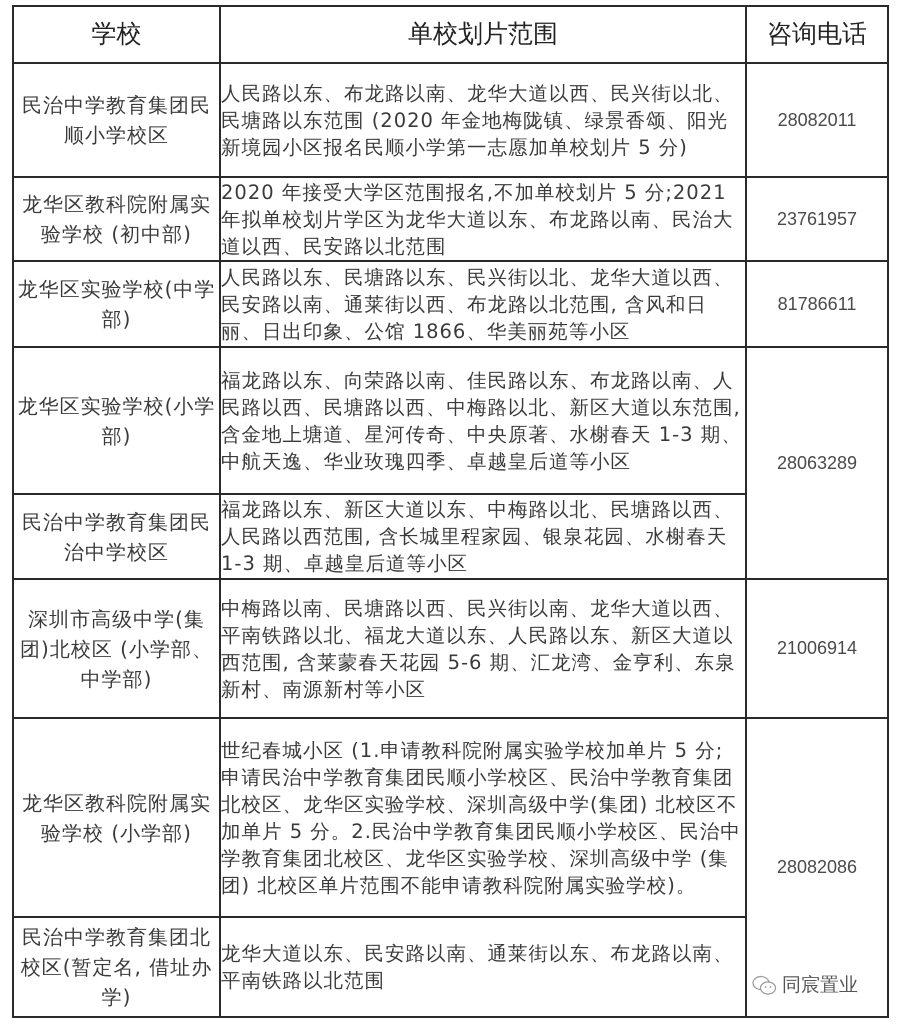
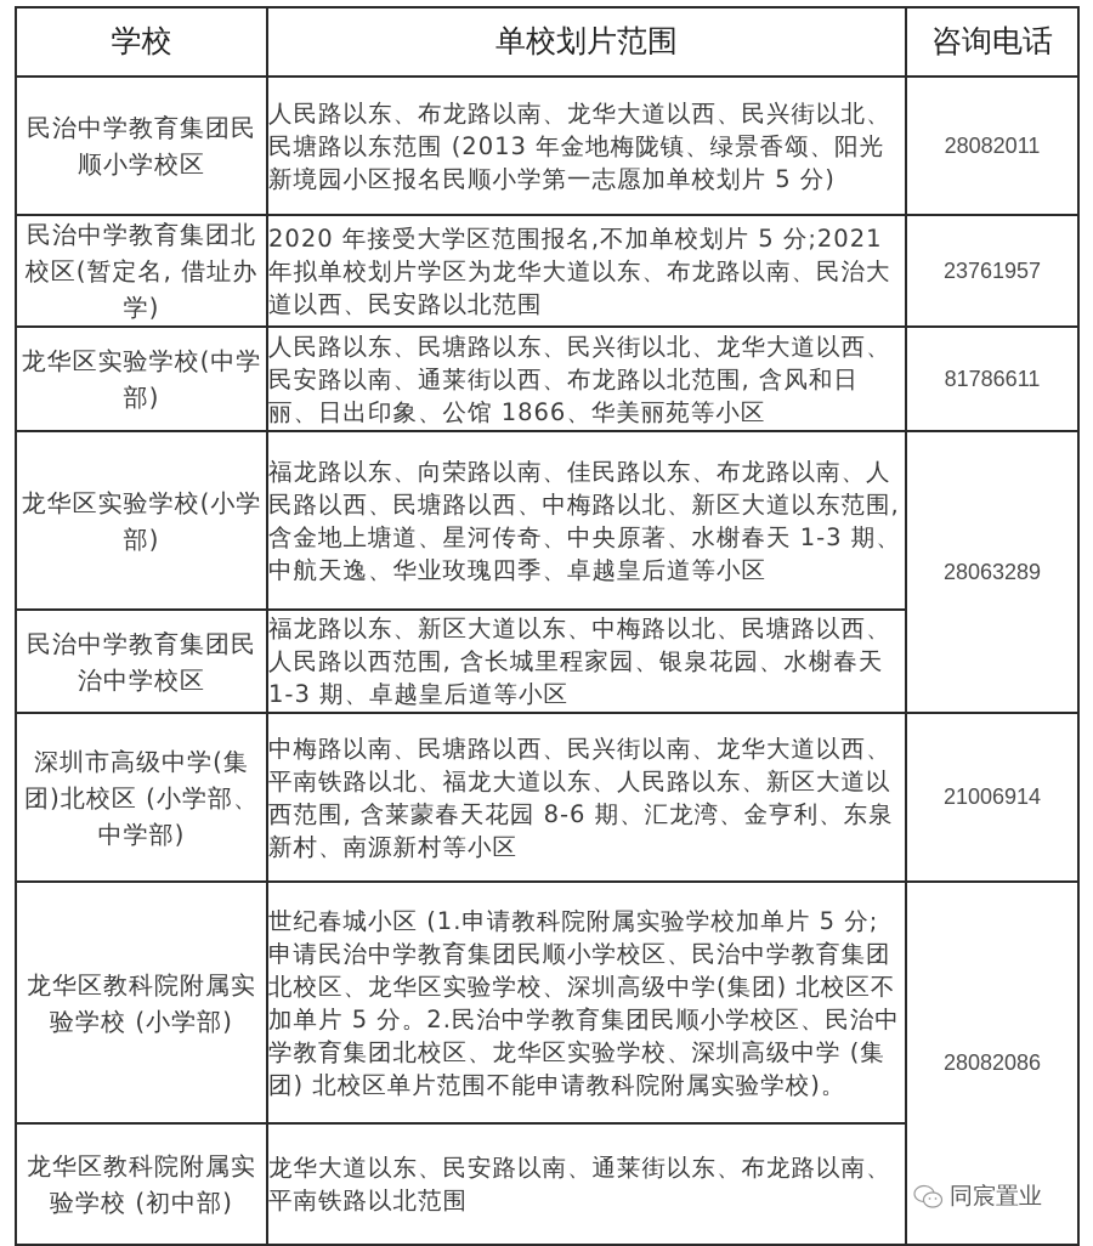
  学校	单校划片范围	咨询电话
- 民治中学教育集团民顺小学校区	人民路以东、布龙路以南、龙华大道以西、民兴街以北、民塘路以东范围 (2020 年金地梅陇镇、绿景香颂、阳光新境园小区报名民顺小学第一志愿加单校划片 5 分)	28082011
+ 民治中学教育集团民顺小学校区	人民路以东、布龙路以南、龙华大道以西、民兴街以北、民塘路以东范围 (2013 年金地梅陇镇、绿景香颂、阳光新境园小区报名民顺小学第一志愿加单校划片 5 分)	28082011
- 龙华区教科院附属实验学校 (初中部)	2020 年接受大学区范围报名,不加单校划片 5 分;2021 年拟单校划片学区为龙华大道以东、布龙路以南、民治大道以西、民安路以北范围	23761957
+ 民治中学教育集团北校区(暂定名, 借址办学)	2020 年接受大学区范围报名,不加单校划片 5 分;2021 年拟单校划片学区为龙华大道以东、布龙路以南、民治大道以西、民安路以北范围	23761957
  龙华区实验学校(中学部)	人民路以东、民塘路以东、民兴街以北、龙华大道以西、民安路以南、通莱街以西、布龙路以北范围, 含风和日丽、日出印象、公馆 1866、华美丽苑等小区	81786611
  龙华区实验学校(小学部)	福龙路以东、向荣路以南、佳民路以东、布龙路以南、人民路以西、民塘路以西、中梅路以北、新区大道以东范围, 含金地上塘道、星河传奇、中央原著、水榭春天 1-3 期、中航天逸、华业玫瑰四季、卓越皇后道等小区	28063289
  民治中学教育集团民治中学校区	福龙路以东、新区大道以东、中梅路以北、民塘路以西、人民路以西范围, 含长城里程家园、银泉花园、水榭春天 1-3 期、卓越皇后道等小区
- 深圳市高级中学(集团)北校区 (小学部、中学部)	中梅路以南、民塘路以西、民兴街以南、龙华大道以西、平南铁路以北、福龙大道以东、人民路以东、新区大道以西范围, 含莱蒙春天花园 5-6 期、汇龙湾、金亨利、东泉新村、南源新村等小区	21006914
+ 深圳市高级中学(集团)北校区 (小学部、中学部)	中梅路以南、民塘路以西、民兴街以南、龙华大道以西、平南铁路以北、福龙大道以东、人民路以东、新区大道以西范围, 含莱蒙春天花园 8-6 期、汇龙湾、金亨利、东泉新村、南源新村等小区	21006914
  龙华区教科院附属实验学校 (小学部)	世纪春城小区 (1.申请教科院附属实验学校加单片 5 分; 申请民治中学教育集团民顺小学校区、民治中学教育集团北校区、龙华区实验学校、深圳高级中学(集团) 北校区不加单片 5 分。2.民治中学教育集团民顺小学校区、民治中学教育集团北校区、龙华区实验学校、深圳高级中学 (集团) 北校区单片范围不能申请教科院附属实验学校)。	28082086
- 民治中学教育集团北校区(暂定名, 借址办学)	龙华大道以东、民安路以南、通莱街以东、布龙路以南、平南铁路以北范围
+ 龙华区教科院附属实验学校 (初中部)	龙华大道以东、民安路以南、通莱街以东、布龙路以南、平南铁路以北范围
  同宸置业
